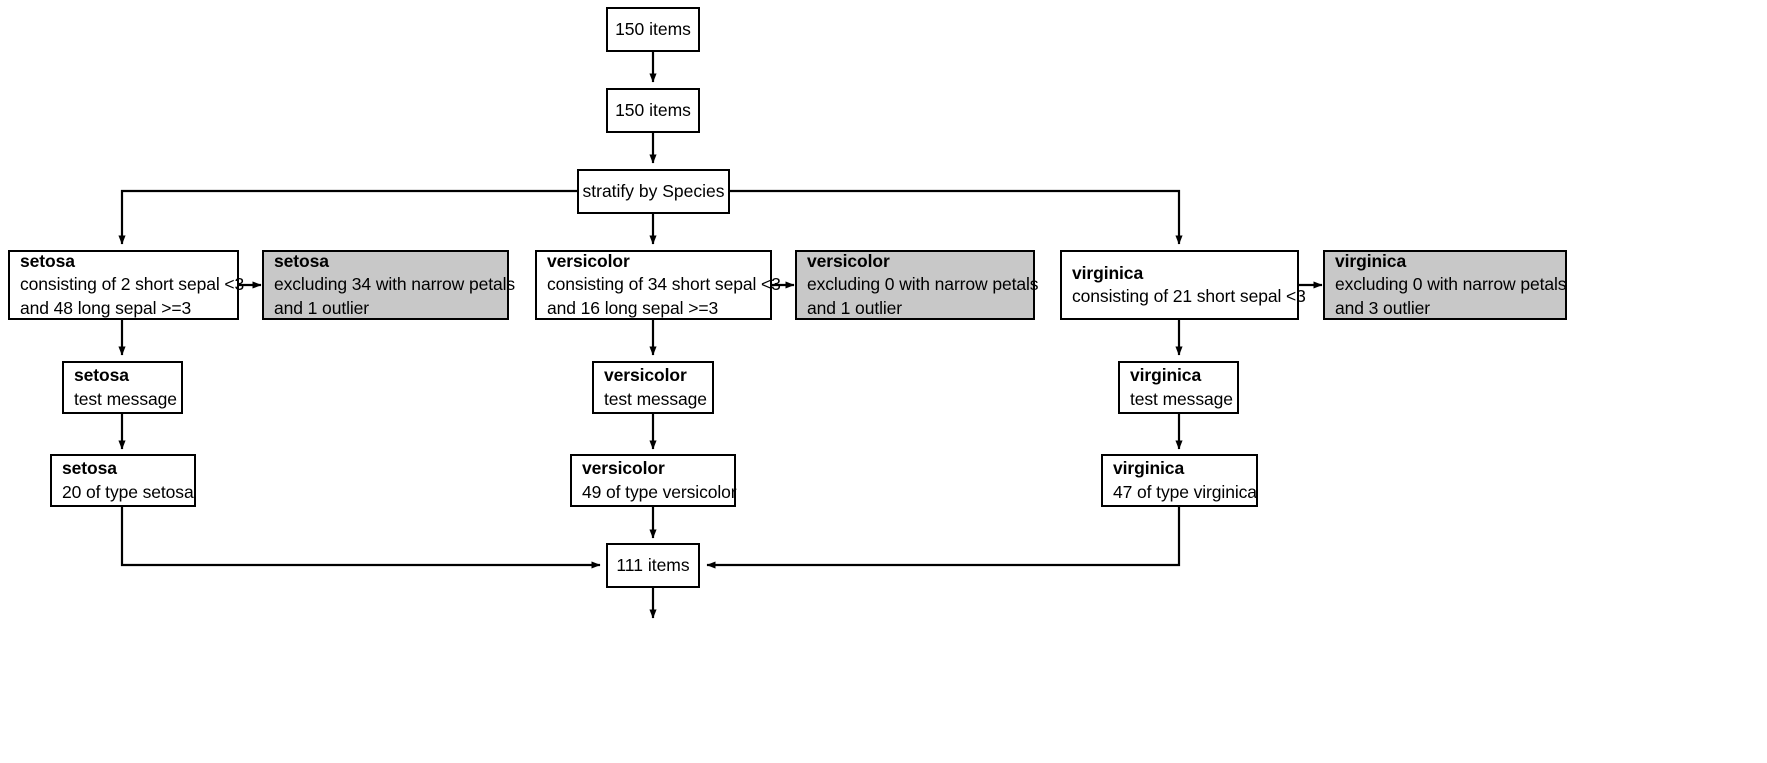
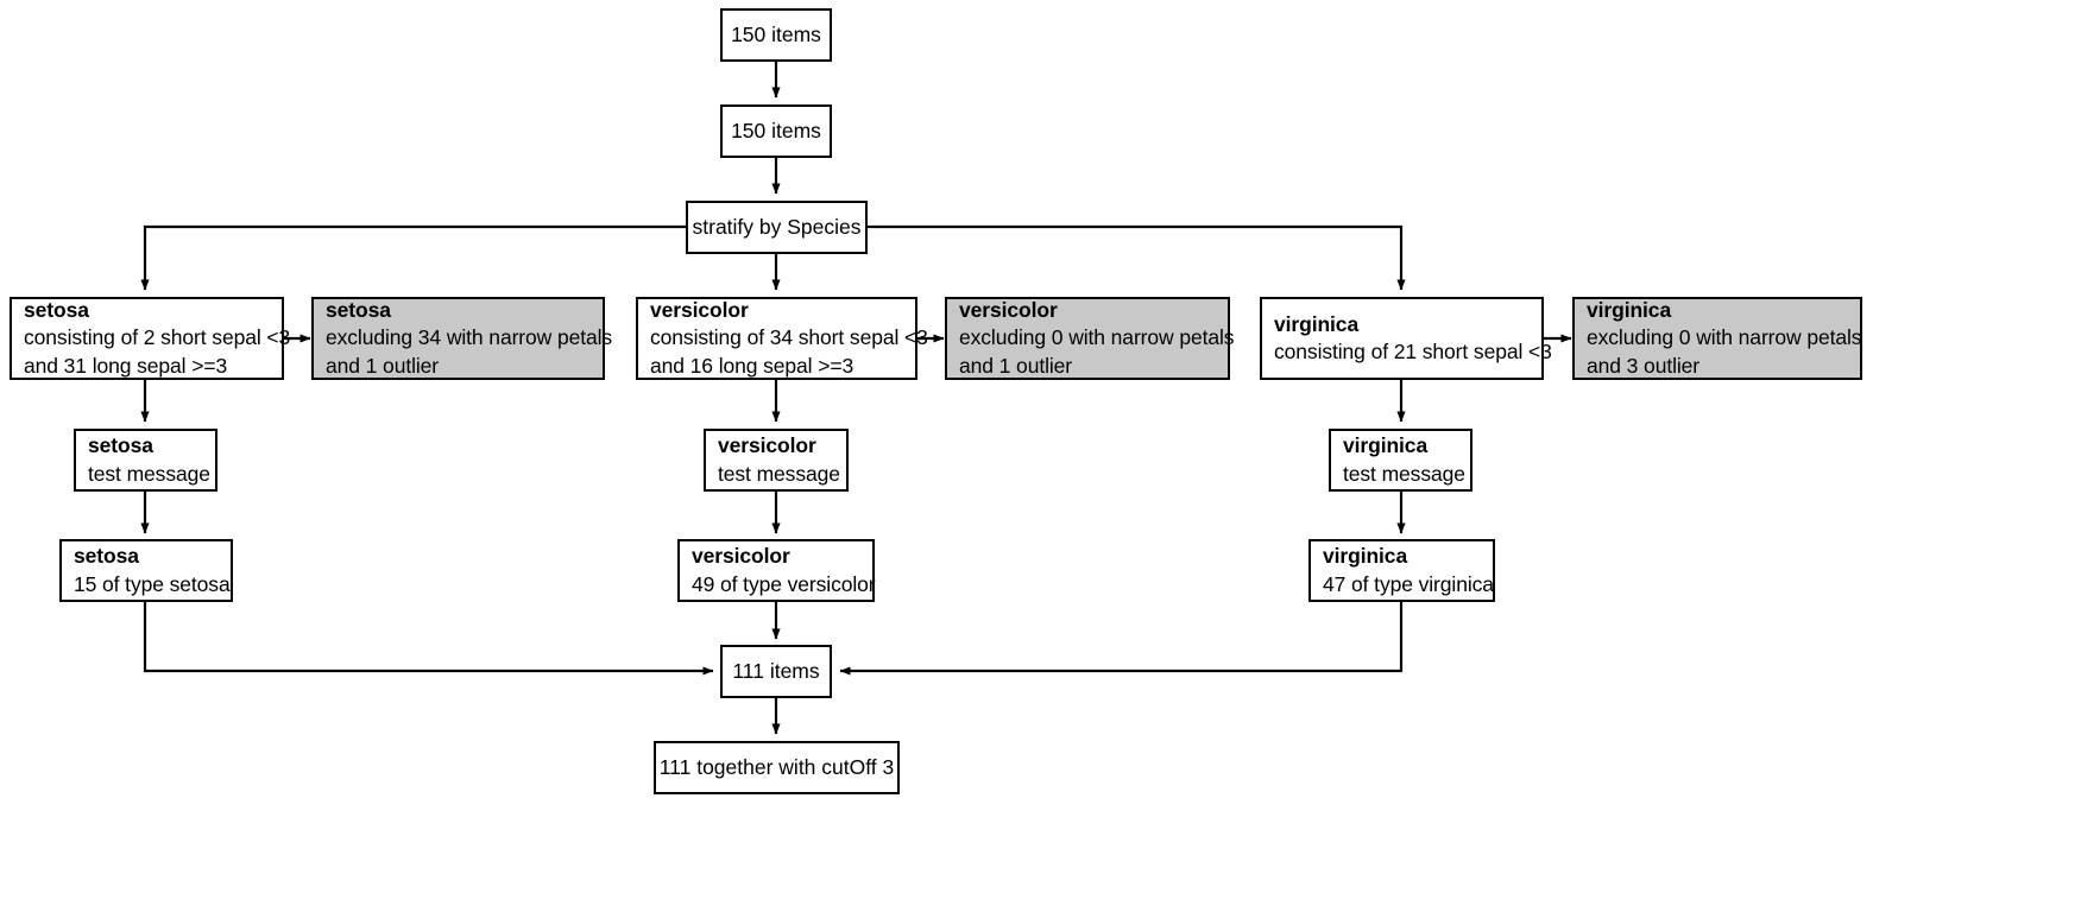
  150 items
  150 items
  stratify by Species
  setosa
  consisting of 2 short sepal <3
- and 48 long sepal >=3
+ and 31 long sepal >=3
  setosa
  excluding 34 with narrow petals
  and 1 outlier
  versicolor
  consisting of 34 short sepal <3
  and 16 long sepal >=3
  versicolor
  excluding 0 with narrow petals
  and 1 outlier
  virginica
  consisting of 21 short sepal <3
  virginica
  excluding 0 with narrow petals
  and 3 outlier
  setosa
  test message
  versicolor
  test message
  virginica
  test message
  setosa
- 20 of type setosa
+ 15 of type setosa
  versicolor
  49 of type versicolor
  virginica
  47 of type virginica
  111 items
+ 111 together with cutOff 3
